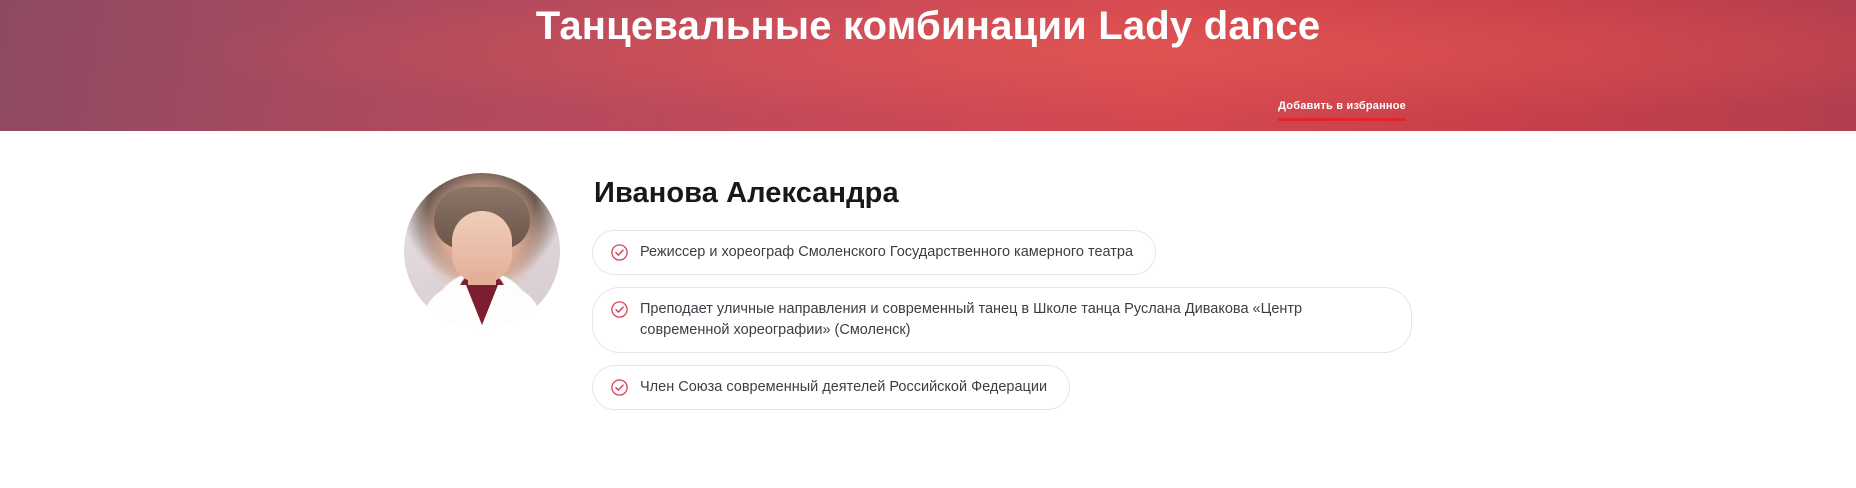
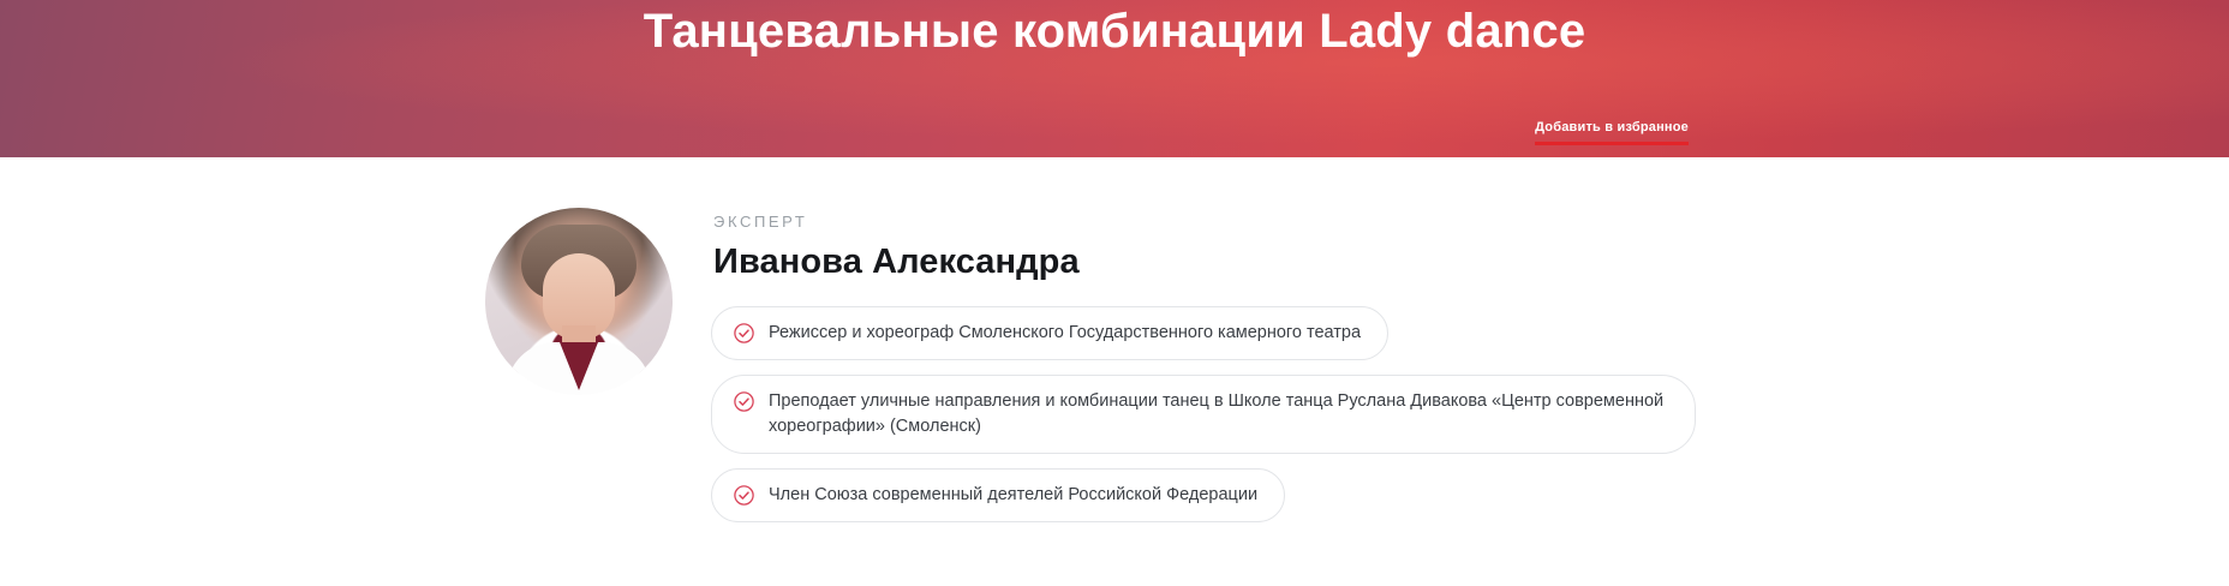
  Танцевальные комбинации Lady dance
  Добавить в избранное
+ ЭКСПЕРТ
  Иванова Александра
  Режиссер и хореограф Смоленского Государственного камерного театра
- Преподает уличные направления и современный танец в Школе танца Руслана Дивакова «Центр современной хореографии» (Смоленск)
+ Преподает уличные направления и комбинации танец в Школе танца Руслана Дивакова «Центр современной хореографии» (Смоленск)
  Член Союза современный деятелей Российской Федерации
